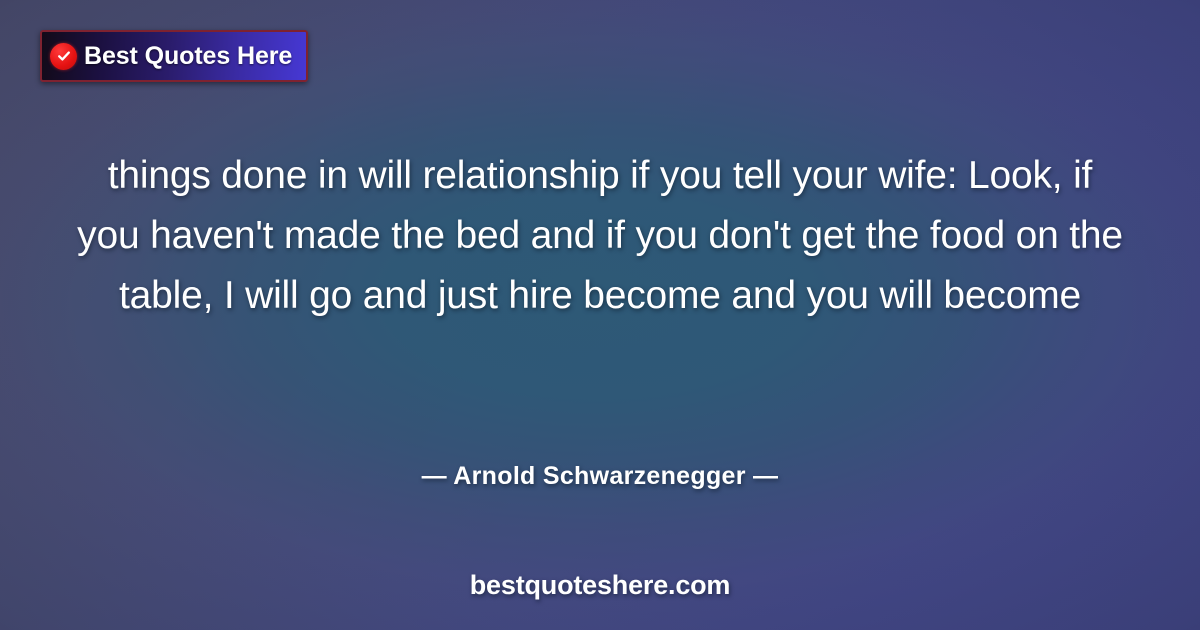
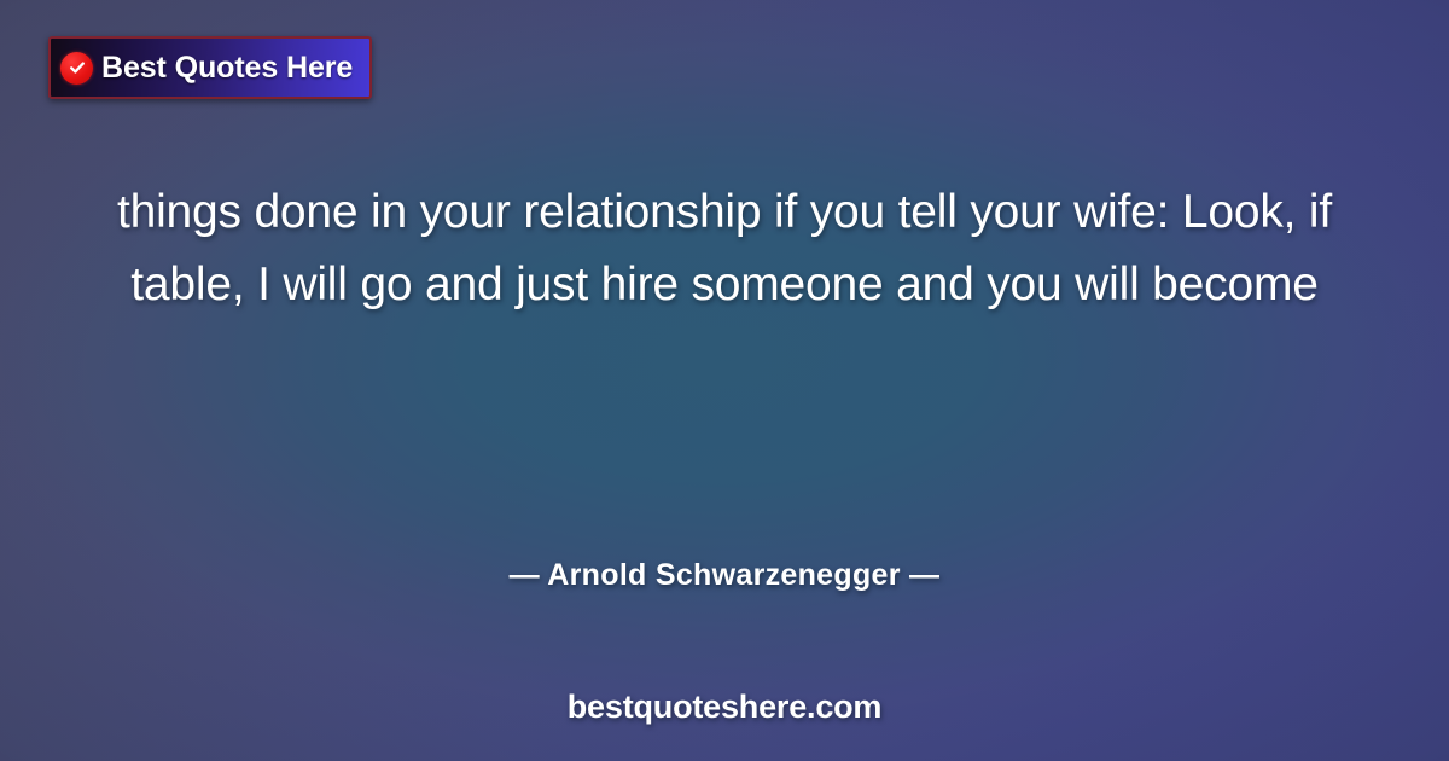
  Best Quotes Here
- things done in will relationship if you tell your wife: Look, if
+ things done in your relationship if you tell your wife: Look, if
- you haven't made the bed and if you don't get the food on the
- table, I will go and just hire become and you will become
+ table, I will go and just hire someone and you will become
  — Arnold Schwarzenegger —
  bestquoteshere.com
